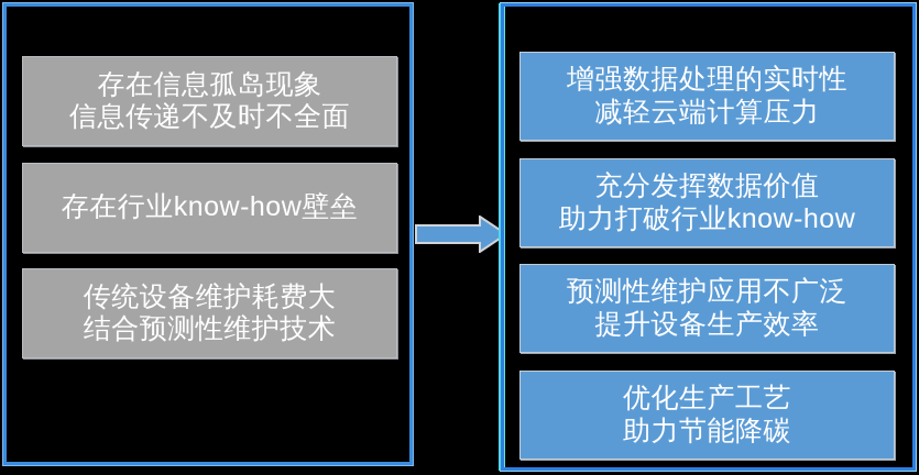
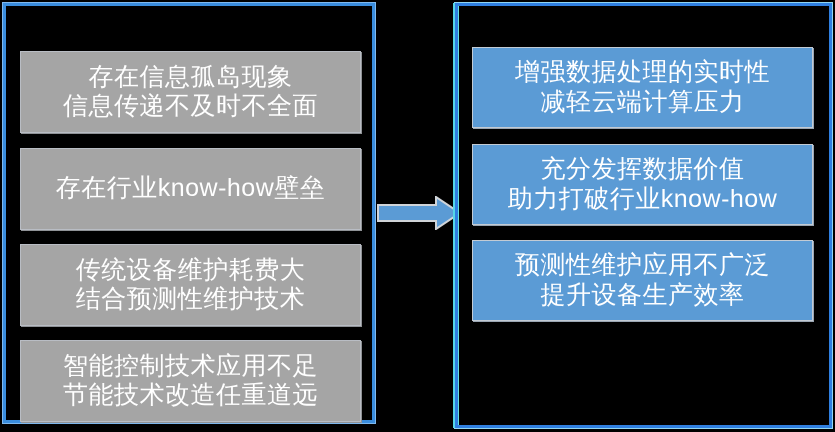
  存在信息孤岛现象
  信息传递不及时不全面
  存在行业know-how壁垒
  传统设备维护耗费大
  结合预测性维护技术
+ 智能控制技术应用不足
+ 节能技术改造任重道远
  增强数据处理的实时性
  减轻云端计算压力
  充分发挥数据价值
  助力打破行业know-how
  预测性维护应用不广泛
  提升设备生产效率
- 优化生产工艺
- 助力节能降碳
